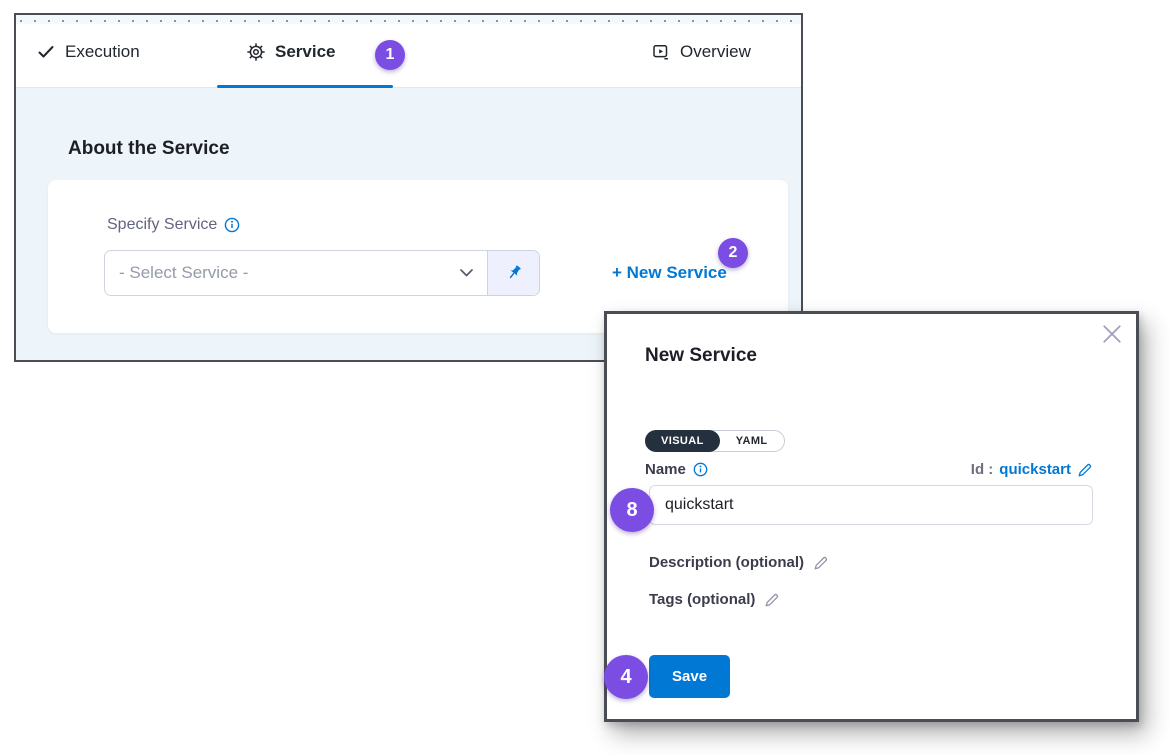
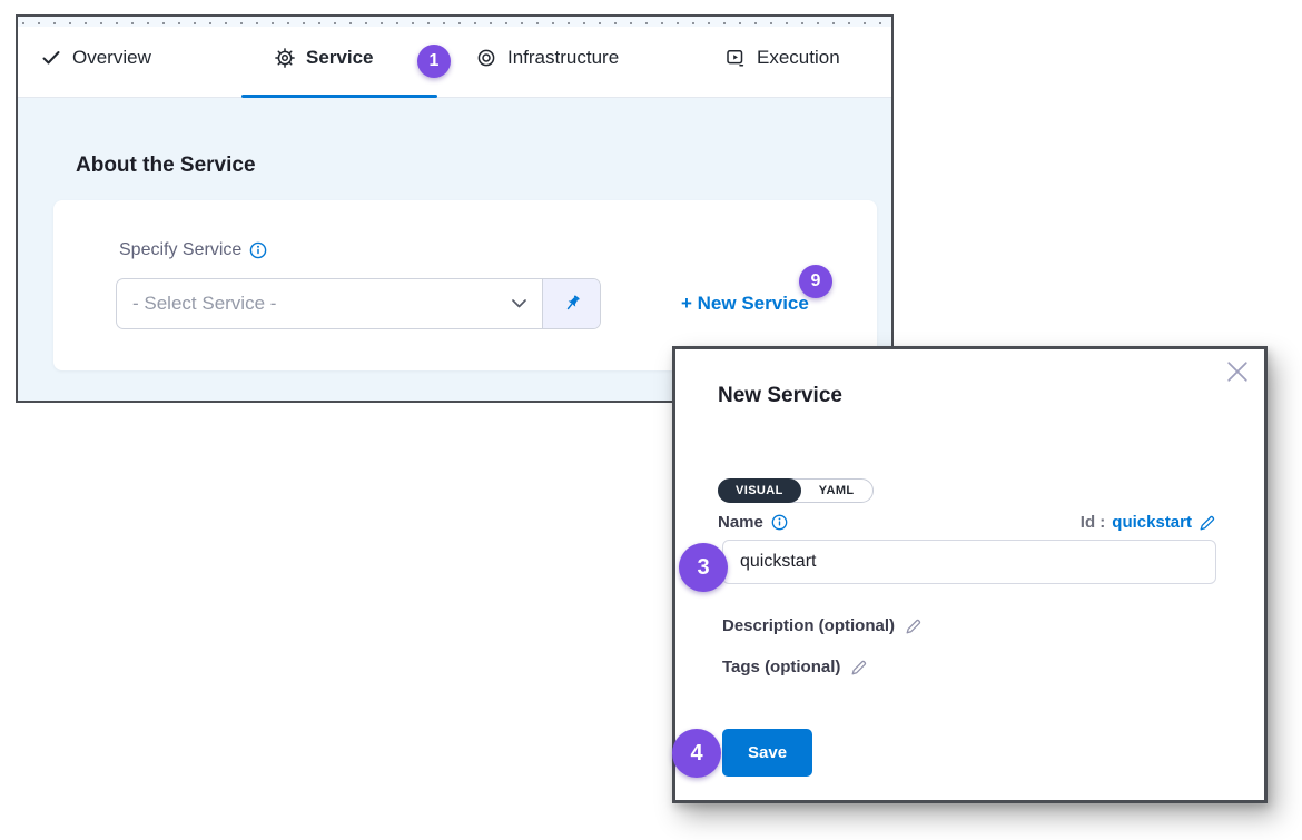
- Execution
+ Overview
  Service
+ Infrastructure
- Overview
+ Execution
  About the Service
  Specify Service
  - Select Service -
  + New Service
  New Service
  VISUAL
  YAML
  Name
  Id :
  quickstart
  quickstart
  Description (optional)
  Tags (optional)
  Save
  1
- 2
+ 9
- 8
+ 3
  4
